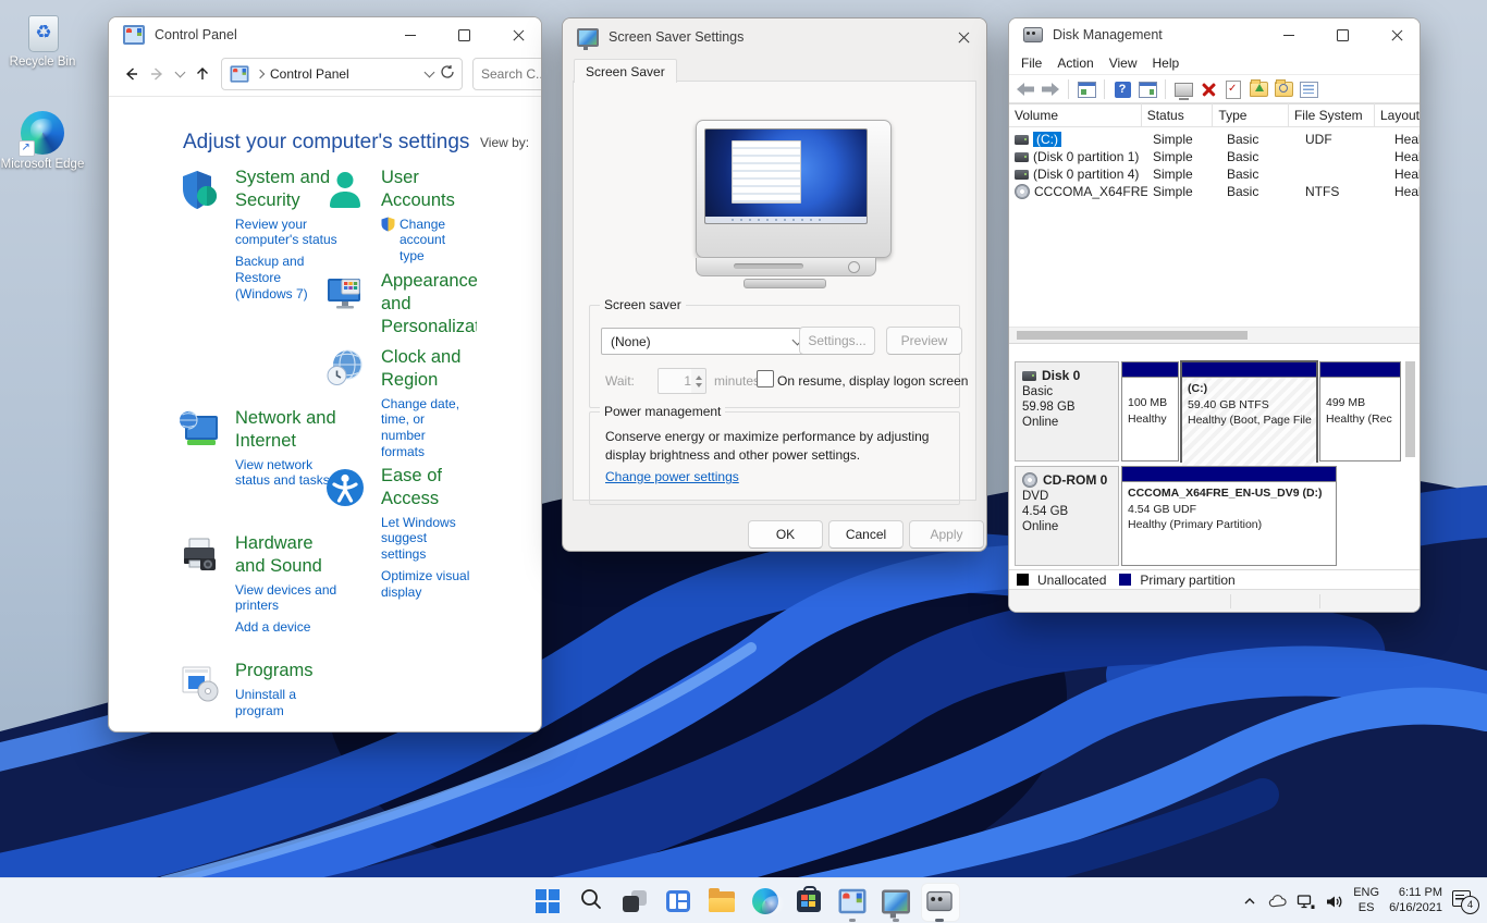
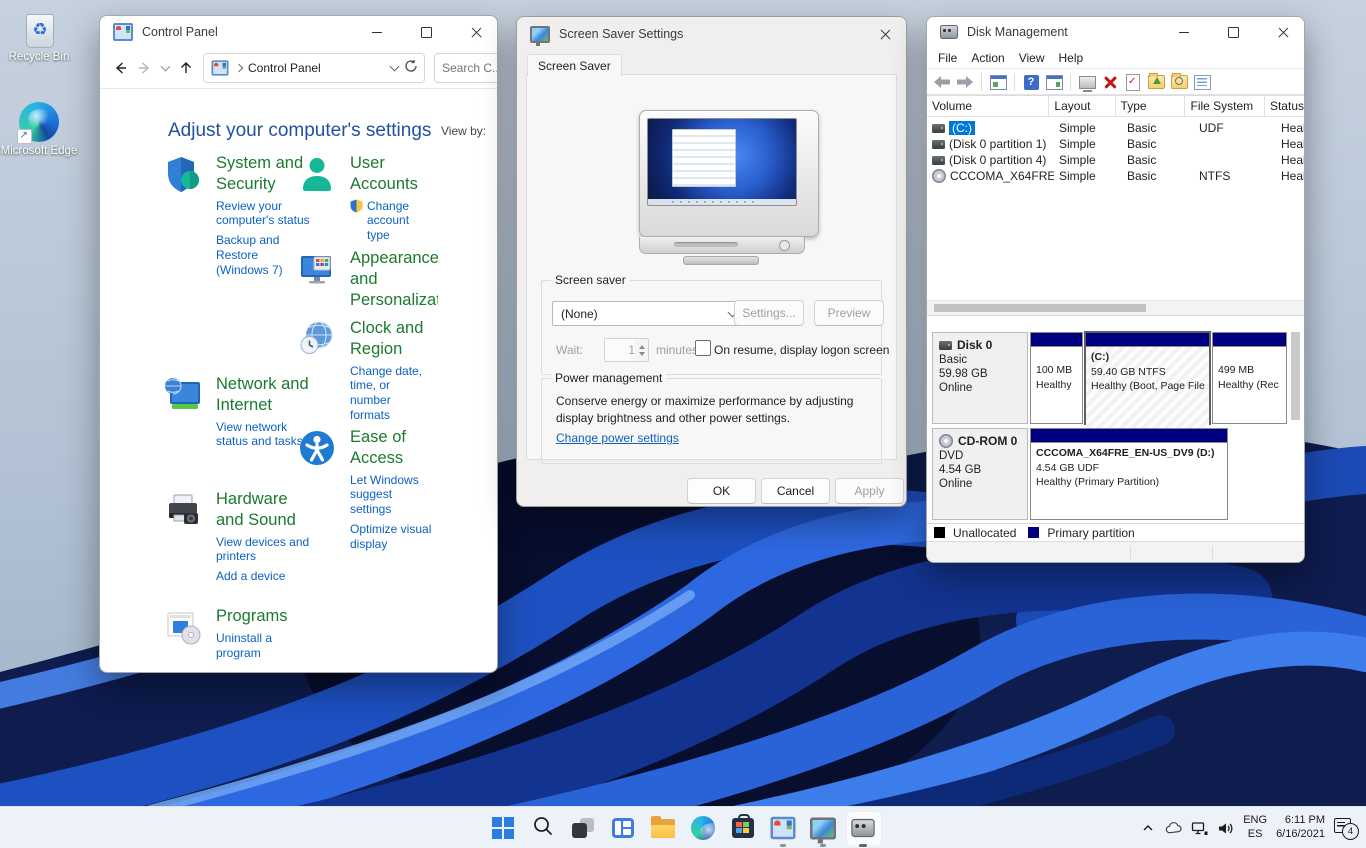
  Recycle Bin
  Microsoft Edge
  Control Panel
  Control Panel
  Search C.
  Adjust your computer's settings
  View by:
  System and Security
  Review your computer's status
  Backup and Restore (Windows 7)
  Network and Internet
  View network status and tasks
  Hardware and Sound
  View devices and printers
  Add a device
  Programs
  Uninstall a program
  User Accounts
  Change account type
  Appearance and Personaliza
  Clock and Region
  Change date, time, or number formats
  Ease of Access
  Let Windows suggest settings
  Optimize visual display
  Screen Saver Settings
  Screen Saver
  Screen saver
  (None)
  Settings...
  Preview
  Wait:
  1
  minute
  On resume, display logon screen
  Power management
  Conserve energy or maximize performance by adjusting display brightness and other power settings.
  Change power settings
  OK
  Cancel
  Apply
  Disk Management
  File
  Action
  View
  Help
  Volume
- Status
+ Layout
  Type
  File System
- Layout
+ Status
  (C:)
  Simple
  Basic
  UDF
  (Disk 0 partition 1)
  Simple
  Basic
  (Disk 0 partition 4)
  Simple
  Basic
  CCCOMA_X64FRE
  Simple
  Basic
  NTFS
  Disk 0
  Basic
  59.98 GB
  Online
  100 MB
  Healthy
  (C:)
  59.40 GB NTFS
  Healthy (Boot, Page File
  499 MB
  Healthy (Rec
  CD-ROM 0
  DVD
  4.54 GB
  Online
  CCCOMA_X64FRE_EN-US_DV9 (D:)
  4.54 GB UDF
  Healthy (Primary Partition)
  Unallocated
  Primary partition
  ENG
  ES
  6:11 PM
  6/16/2021
  4
